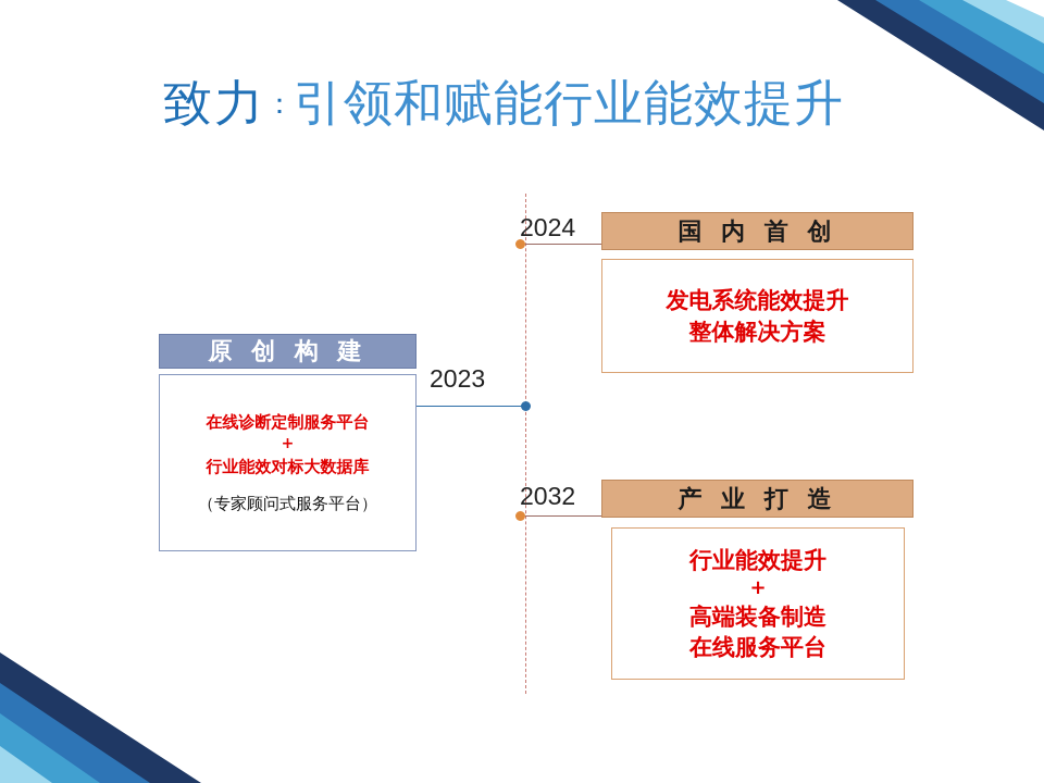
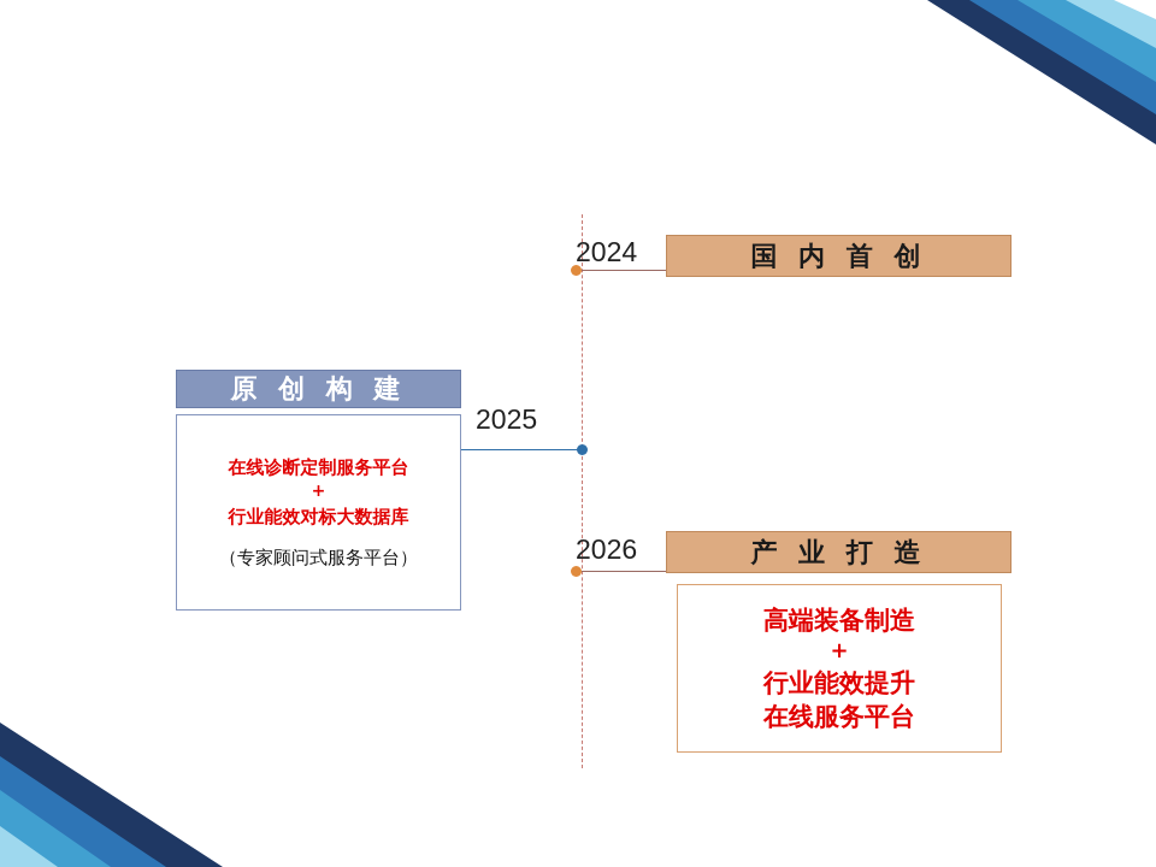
- 致力：引领和赋能行业能效提升
  2024
  国 内 首 创
- 发电系统能效提升
- 整体解决方案
- 2023
+ 2025
  原 创 构 建
  在线诊断定制服务平台
  +
  行业能效对标大数据库
  （专家顾问式服务平台）
- 2032
+ 2026
  产 业 打 造
- 行业能效提升
+ 高端装备制造
  +
- 高端装备制造
+ 行业能效提升
  在线服务平台
